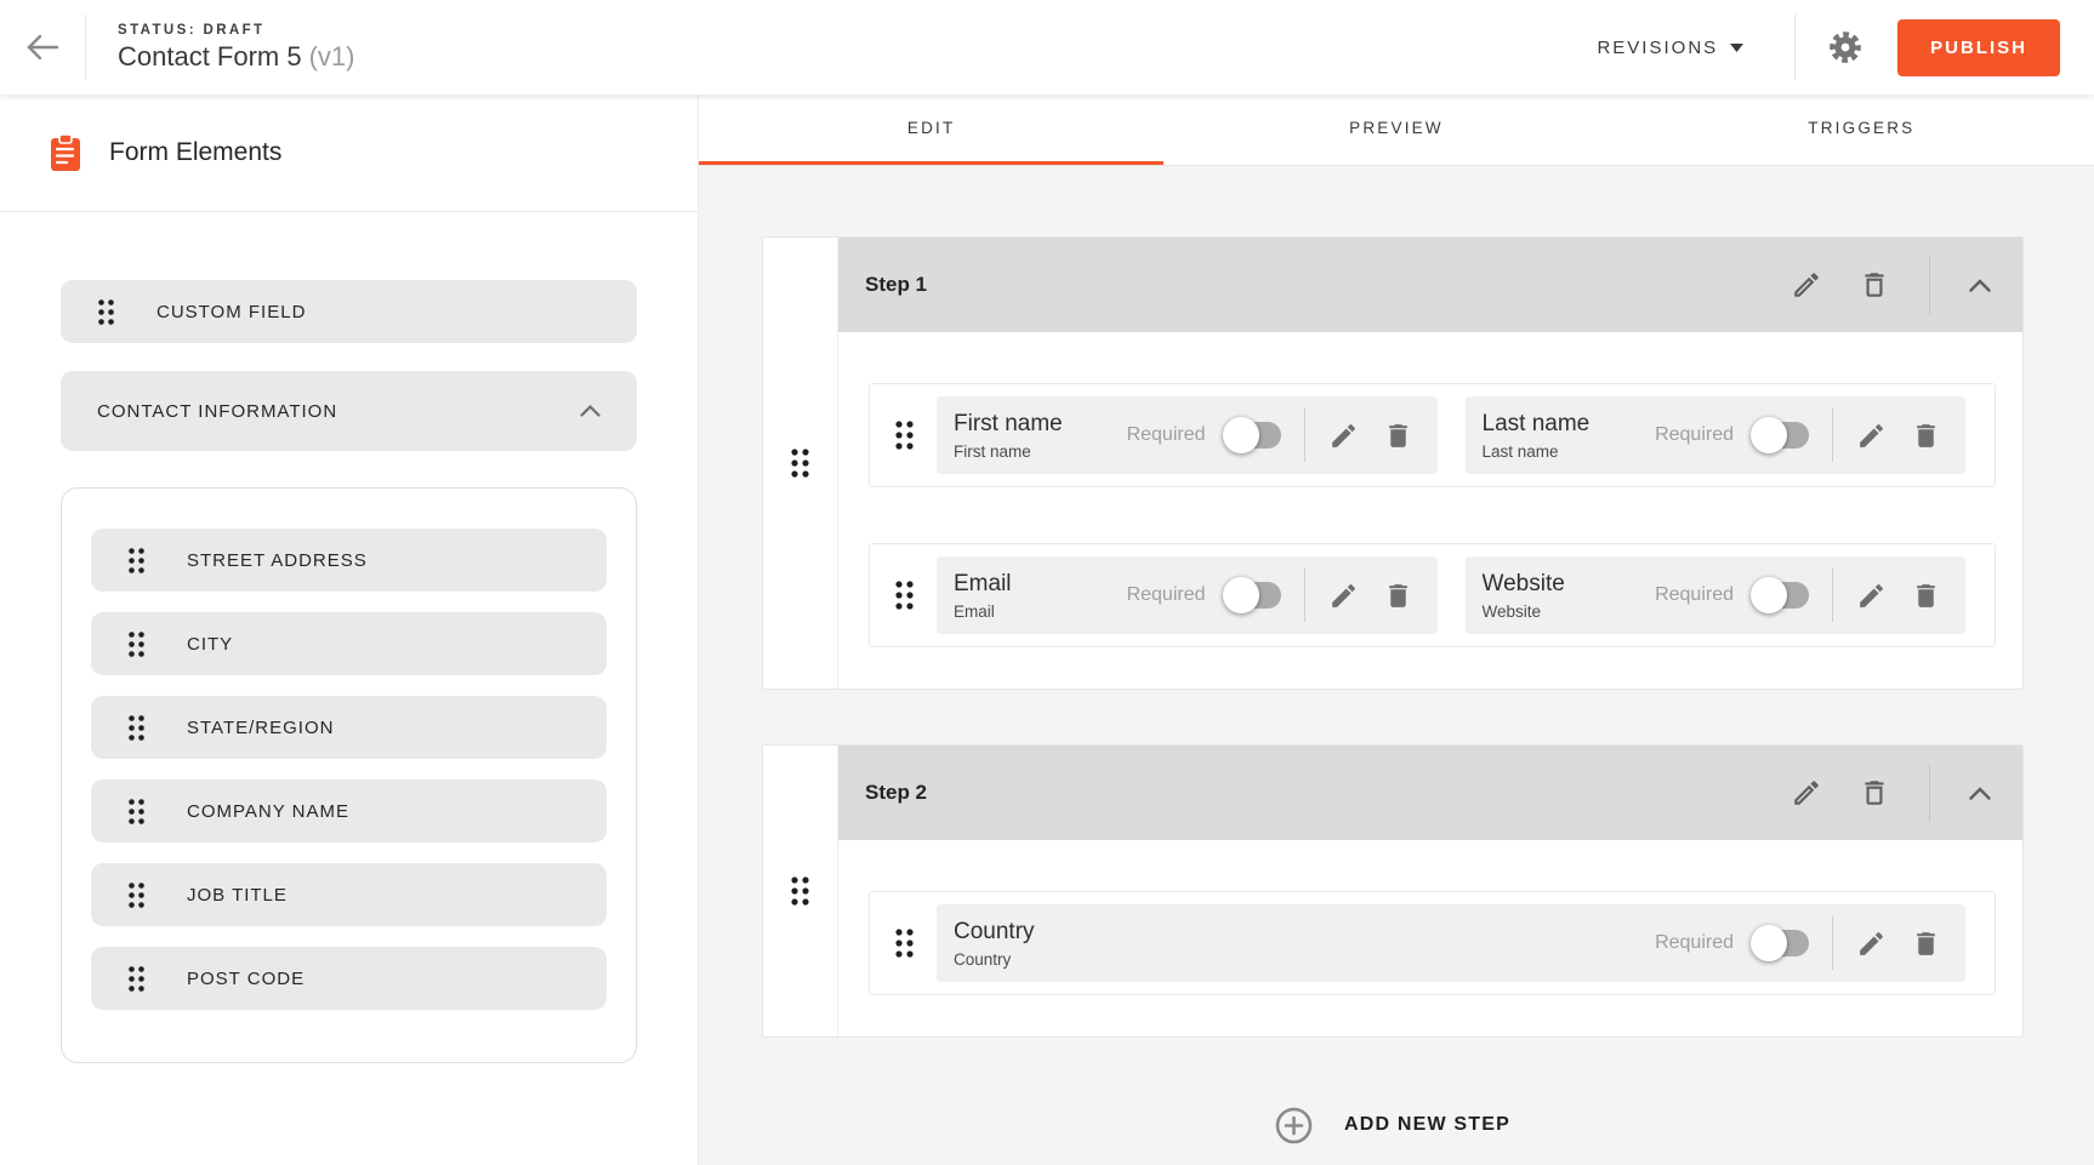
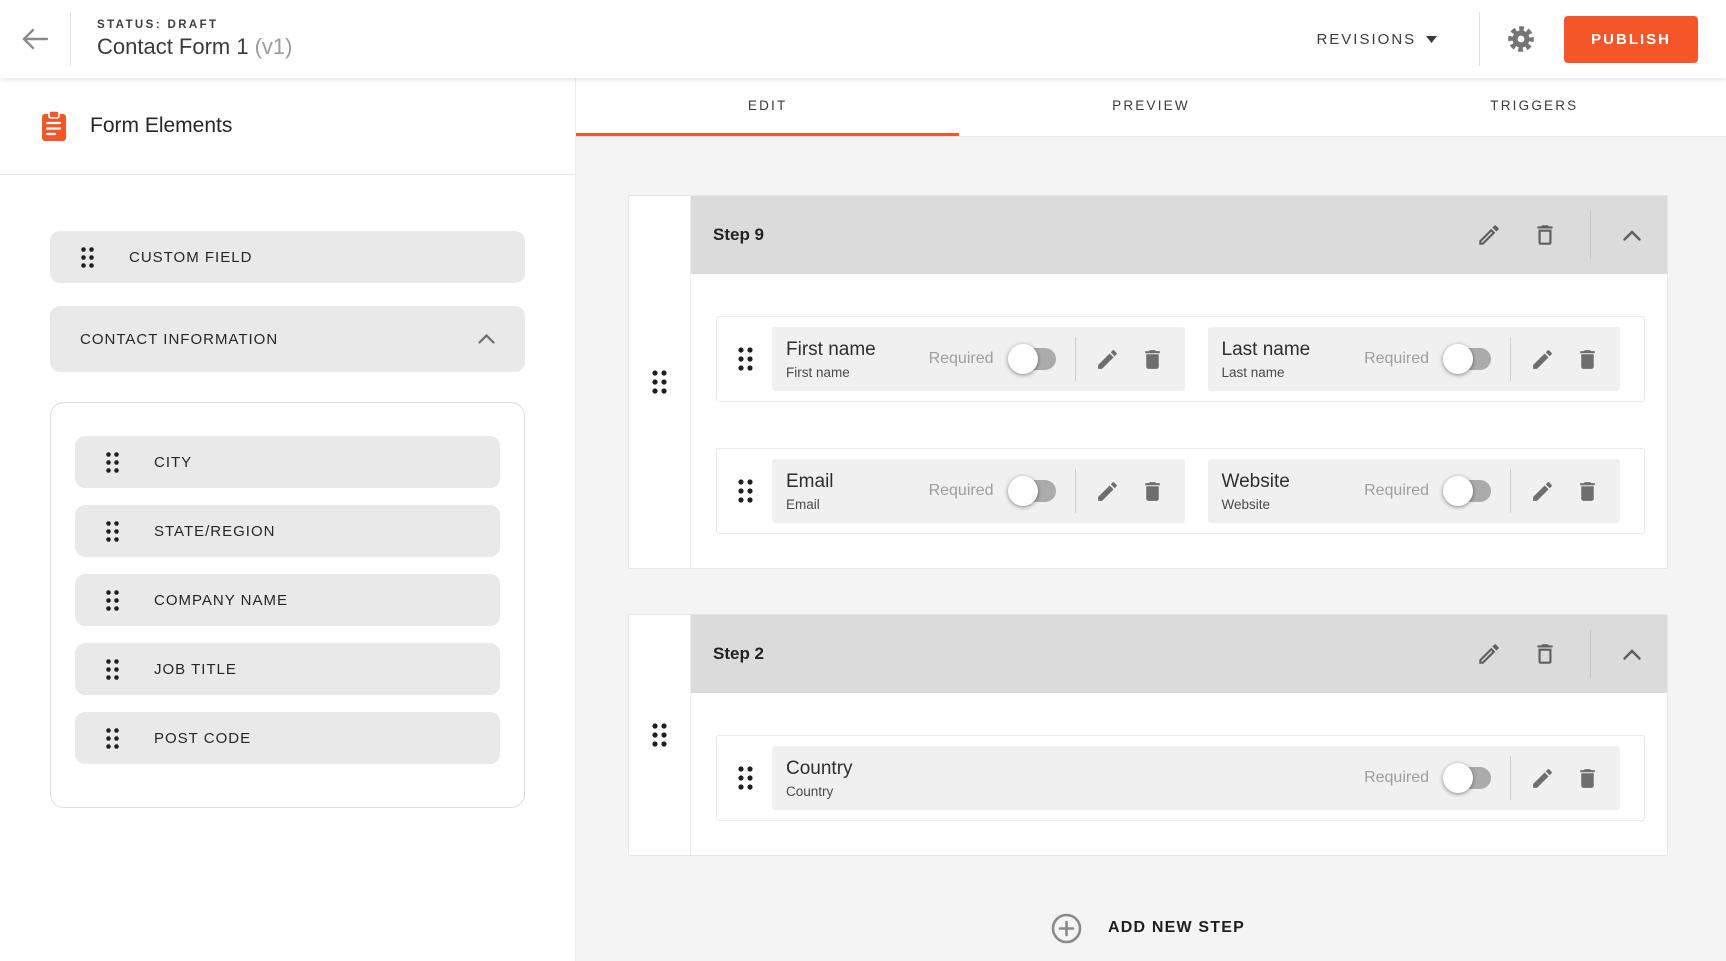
  STATUS: DRAFT
- Contact Form 5 (v1)
+ Contact Form 1 (v1)
  REVISIONS
  PUBLISH
  Form Elements
  CUSTOM FIELD
  CONTACT INFORMATION
- STREET ADDRESS
  CITY
  STATE/REGION
  COMPANY NAME
  JOB TITLE
  POST CODE
  EDIT
  PREVIEW
  TRIGGERS
- Step 1
+ Step 9
  First name
  First name
  Required
  Last name
  Last name
  Required
  Email
  Email
  Required
  Website
  Website
  Required
  Step 2
  Country
  Country
  Required
  ADD NEW STEP
